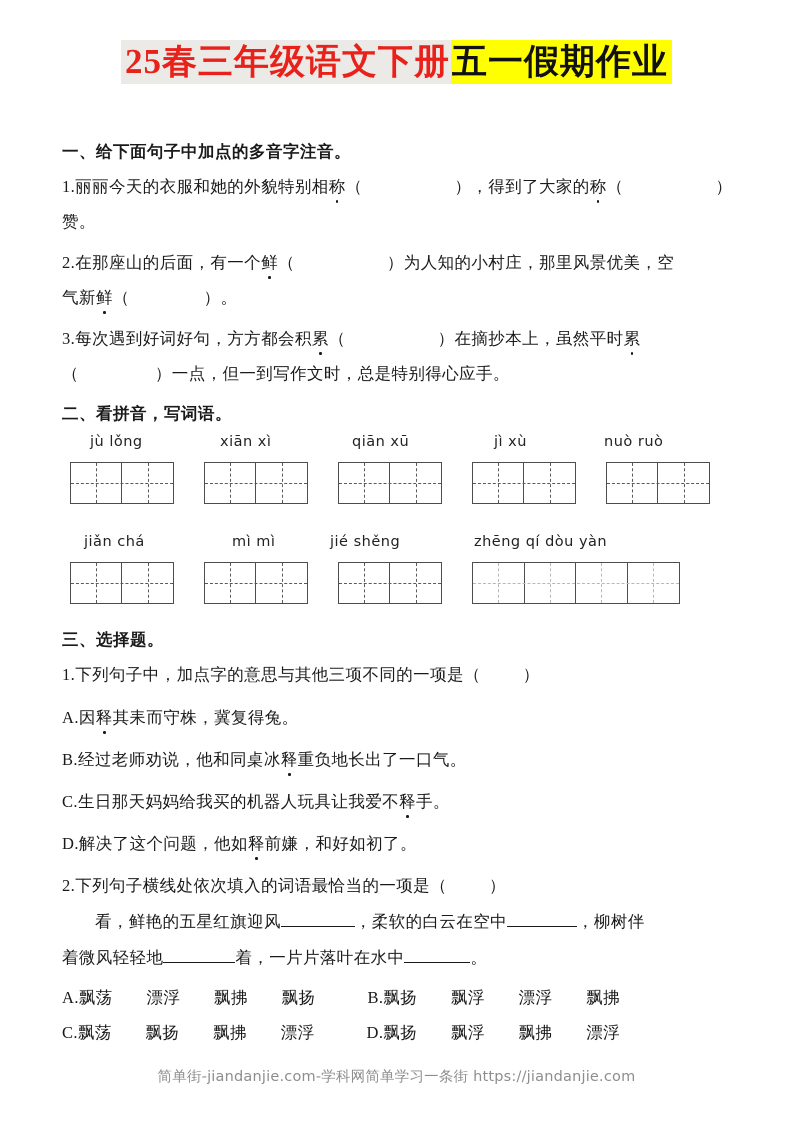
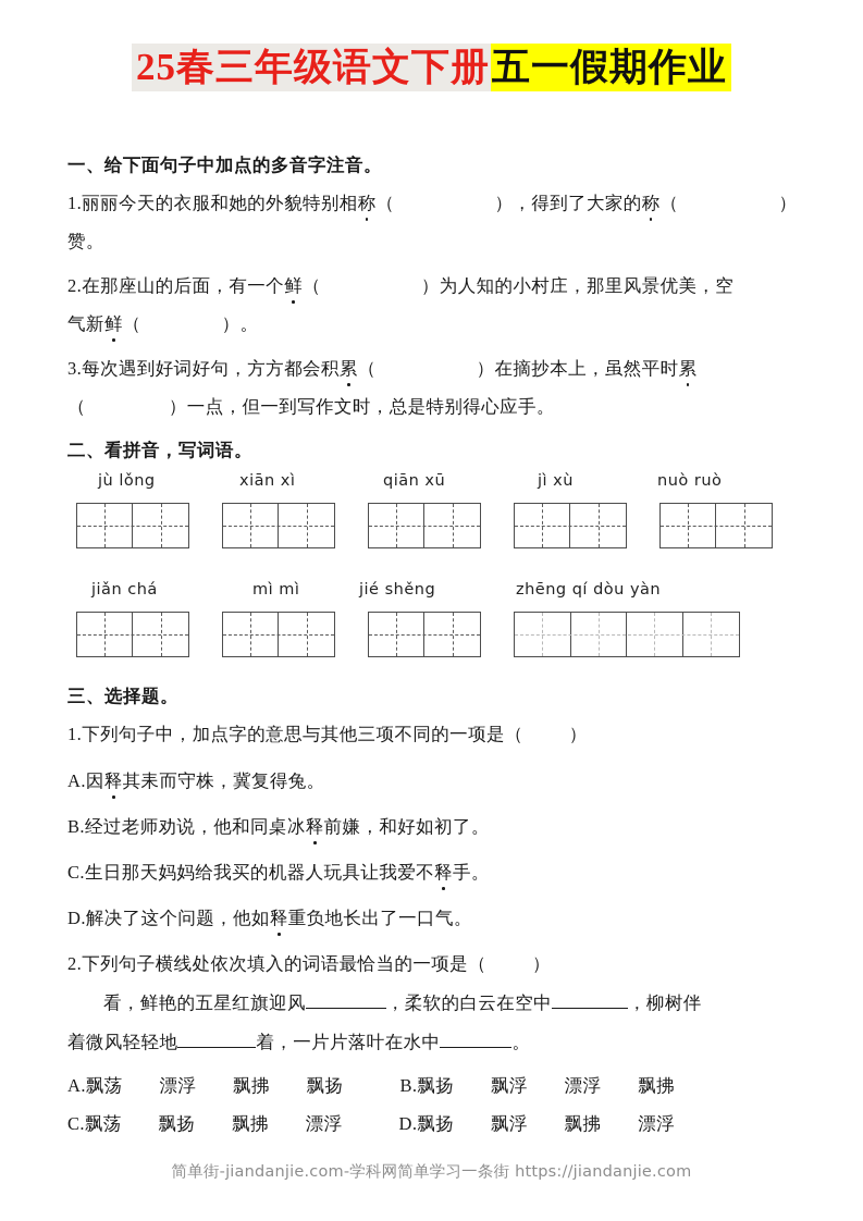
  25春三年级语文下册五一假期作业
  一、给下面句子中加点的多音字注音。
  1.丽丽今天的衣服和她的外貌特别相称（ ），得到了大家的称（ ）
  赞。
  2.在那座山的后面，有一个鲜（ ）为人知的小村庄，那里风景优美，空
  气新鲜（ ）。
  3.每次遇到好词好句，方方都会积累（ ）在摘抄本上，虽然平时累
  （ ）一点，但一到写作文时，总是特别得心应手。
  二、看拼音，写词语。
  jù lǒng
  xiān xì
  qiān xū
  jì xù
  nuò ruò
  jiǎn chá
  mì mì
  jié shěng
  zhēng qí dòu yàn
  三、选择题。
  1.下列句子中，加点字的意思与其他三项不同的一项是（ ）
  A.因释其耒而守株，冀复得兔。
- B.经过老师劝说，他和同桌冰释重负地长出了一口气。
+ B.经过老师劝说，他和同桌冰释前嫌，和好如初了。
  C.生日那天妈妈给我买的机器人玩具让我爱不释手。
- D.解决了这个问题，他如释前嫌，和好如初了。
+ D.解决了这个问题，他如释重负地长出了一口气。
  2.下列句子横线处依次填入的词语最恰当的一项是（ ）
  看，鲜艳的五星红旗迎风 ，柔软的白云在空中 ，柳树伴
  着微风轻轻地 着，一片片落叶在水中 。
  A.飘荡 漂浮 飘拂 飘扬 B.飘扬 飘浮 漂浮 飘拂
  C.飘荡 飘扬 飘拂 漂浮 D.飘扬 飘浮 飘拂 漂浮
  简单街-jiandanjie.com-学科网简单学习一条街 https://jiandanjie.com
